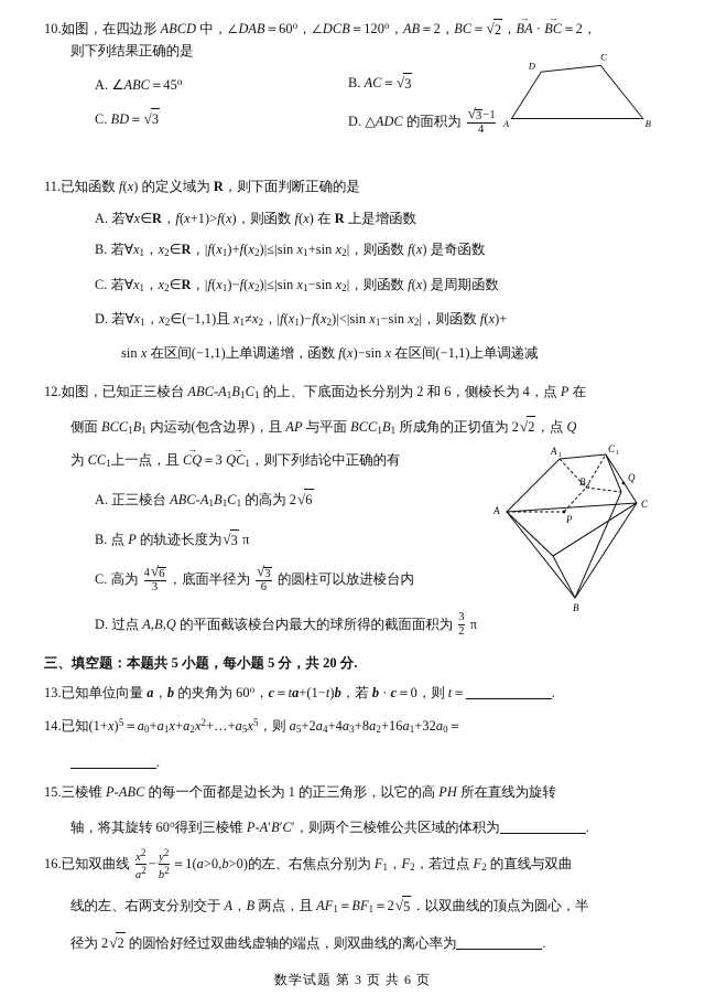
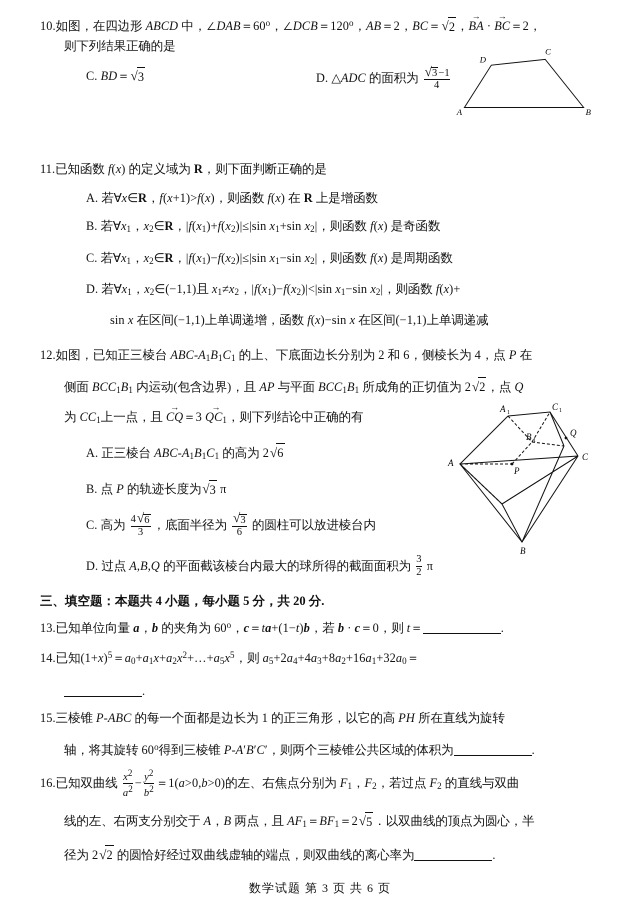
  10.如图，在四边形 ABCD 中，∠DAB＝60o，∠DCB＝120o，AB＝2，BC＝√2，BA · BC＝2，
  则下列结果正确的是
- A. ∠ABC＝45o
- B. AC＝√3
  C. BD＝√3
  D. △ADC 的面积为
  √3−1
  4
  A
  B
  C
  D
  11.已知函数 f(x) 的定义域为 R，则下面判断正确的是
  A. 若∀x∈R，f(x+1)>f(x)，则函数 f(x) 在 R 上是增函数
  B. 若∀x1，x2∈R，|f(x1)+f(x2)|≤|sin x1+sin x2|，则函数 f(x) 是奇函数
  C. 若∀x1，x2∈R，|f(x1)−f(x2)|≤|sin x1−sin x2|，则函数 f(x) 是周期函数
  D. 若∀x1，x2∈(−1,1)且 x1≠x2，|f(x1)−f(x2)|<|sin x1−sin x2|，则函数 f(x)+
  sin x 在区间(−1,1)上单调递增，函数 f(x)−sin x 在区间(−1,1)上单调递减
  12.如图，已知正三棱台 ABC-A1B1C1 的上、下底面边长分别为 2 和 6，侧棱长为 4，点 P 在
  侧面 BCC1B1 内运动(包含边界)，且 AP 与平面 BCC1B1 所成角的正切值为 2√2，点 Q
  为 CC1上一点，且 CQ＝3 QC1，则下列结论中正确的有
  A. 正三棱台 ABC-A1B1C1 的高为 2√6
  B. 点 P 的轨迹长度为√3 π
  C. 高为
  4√6
  3
  ，底面半径为
  √3
  6
  的圆柱可以放进棱台内
  D. 过点 A,B,Q 的平面截该棱台内最大的球所得的截面面积为
  3
  2
  π
  A
  C
  B
  Q
  P
  A
  C
  B
- 三、填空题：本题共 5 小题，每小题 5 分，共 20 分.
+ 三、填空题：本题共 4 小题，每小题 5 分，共 20 分.
  13.已知单位向量 a，b 的夹角为 60o，c＝ta+(1−t)b，若 b · c＝0，则 t＝ .
  14.已知(1+x)5＝a0+a1x+a2x2+…+a5x5，则 a5+2a4+4a3+8a2+16a1+32a0＝
  .
  15.三棱锥 P-ABC 的每一个面都是边长为 1 的正三角形，以它的高 PH 所在直线为旋转
  轴，将其旋转 60o得到三棱锥 P-A′B′C′，则两个三棱锥公共区域的体积为 .
  16.已知双曲线
  x2
  a2
  −
  y2
  b2
  ＝1(a>0,b>0)的左、右焦点分别为 F1，F2，若过点 F2 的直线与双曲
  线的左、右两支分别交于 A，B 两点，且 AF1＝BF1＝2√5．以双曲线的顶点为圆心，半
  径为 2√2 的圆恰好经过双曲线虚轴的端点，则双曲线的离心率为 .
  数学试题 第 3 页 共 6 页
